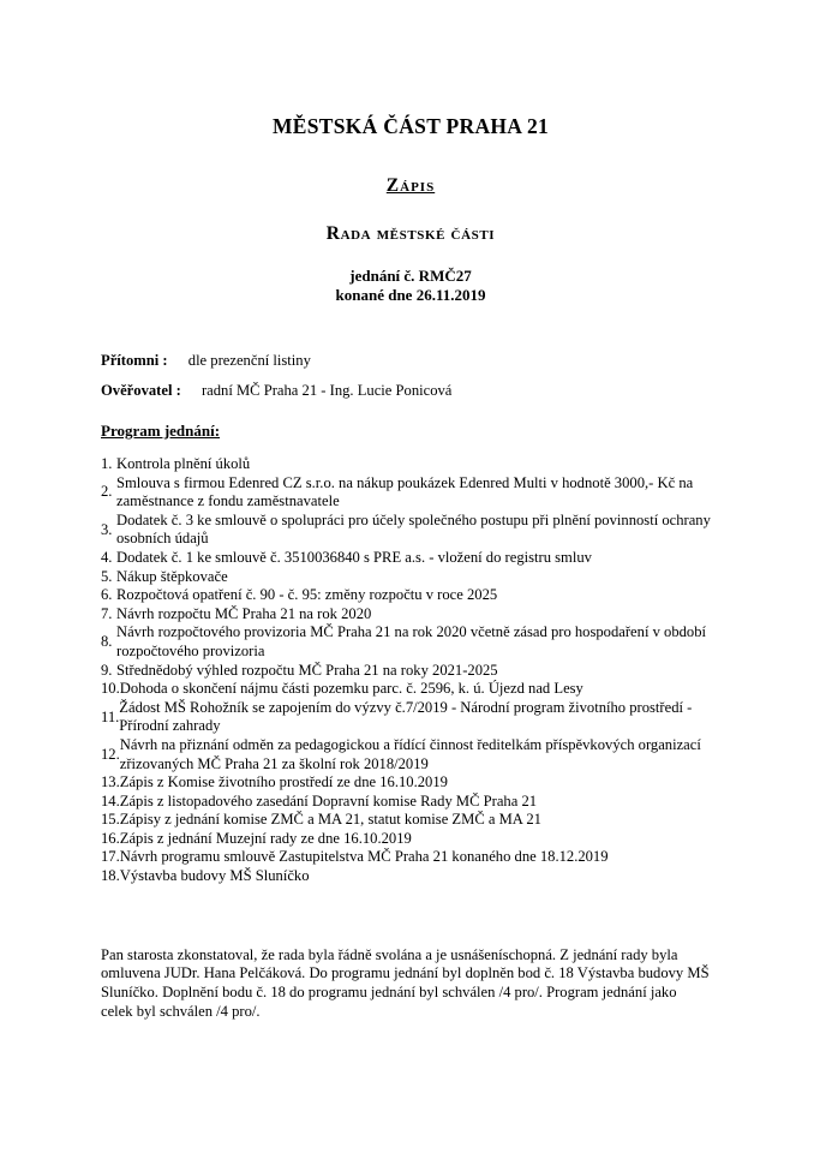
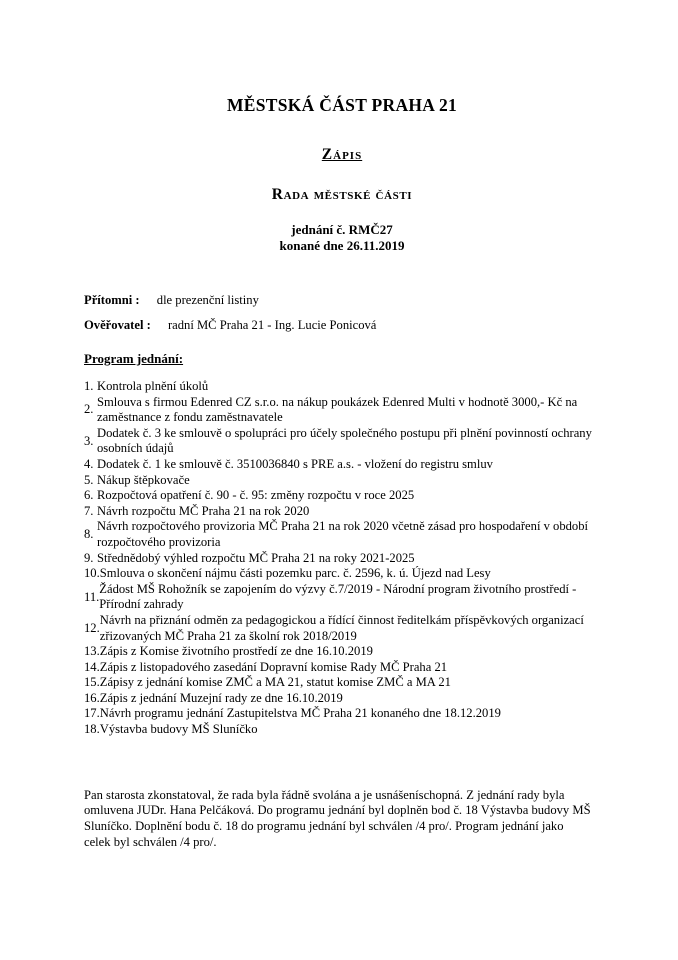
  MĚSTSKÁ ČÁST PRAHA 21
  Zápis
  Rada městské části
  jednání č. RMČ27
  konané dne 26.11.2019
  Přítomni : dle prezenční listiny
  Ověřovatel : radní MČ Praha 21 - Ing. Lucie Ponicová
  Program jednání:
  1.
  Kontrola plnění úkolů
  2.
  Smlouva s firmou Edenred CZ s.r.o. na nákup poukázek Edenred Multi v hodnotě 3000,- Kč na zaměstnance z fondu zaměstnavatele
  3.
  Dodatek č. 3 ke smlouvě o spolupráci pro účely společného postupu při plnění povinností ochrany osobních údajů
  4.
  Dodatek č. 1 ke smlouvě č. 3510036840 s PRE a.s. - vložení do registru smluv
  5.
  Nákup štěpkovače
  6.
  Rozpočtová opatření č. 90 - č. 95: změny rozpočtu v roce 2025
  7.
  Návrh rozpočtu MČ Praha 21 na rok 2020
  8.
  Návrh rozpočtového provizoria MČ Praha 21 na rok 2020 včetně zásad pro hospodaření v období rozpočtového provizoria
  9.
  Střednědobý výhled rozpočtu MČ Praha 21 na roky 2021-2025
  10.
- Dohoda o skončení nájmu části pozemku parc. č. 2596, k. ú. Újezd nad Lesy
+ Smlouva o skončení nájmu části pozemku parc. č. 2596, k. ú. Újezd nad Lesy
  11.
  Žádost MŠ Rohožník se zapojením do výzvy č.7/2019 - Národní program životního prostředí - Přírodní zahrady
  12.
  Návrh na přiznání odměn za pedagogickou a řídící činnost ředitelkám příspěvkových organizací zřizovaných MČ Praha 21 za školní rok 2018/2019
  13.
  Zápis z Komise životního prostředí ze dne 16.10.2019
  14.
  Zápis z listopadového zasedání Dopravní komise Rady MČ Praha 21
  15.
  Zápisy z jednání komise ZMČ a MA 21, statut komise ZMČ a MA 21
  16.
  Zápis z jednání Muzejní rady ze dne 16.10.2019
  17.
- Návrh programu smlouvě Zastupitelstva MČ Praha 21 konaného dne 18.12.2019
+ Návrh programu jednání Zastupitelstva MČ Praha 21 konaného dne 18.12.2019
  18.
  Výstavba budovy MŠ Sluníčko
  Pan starosta zkonstatoval, že rada byla řádně svolána a je usnášeníschopná. Z jednání rady byla omluvena JUDr. Hana Pelčáková. Do programu jednání byl doplněn bod č. 18 Výstavba budovy MŠ Sluníčko. Doplnění bodu č. 18 do programu jednání byl schválen /4 pro/. Program jednání jako celek byl schválen /4 pro/.
